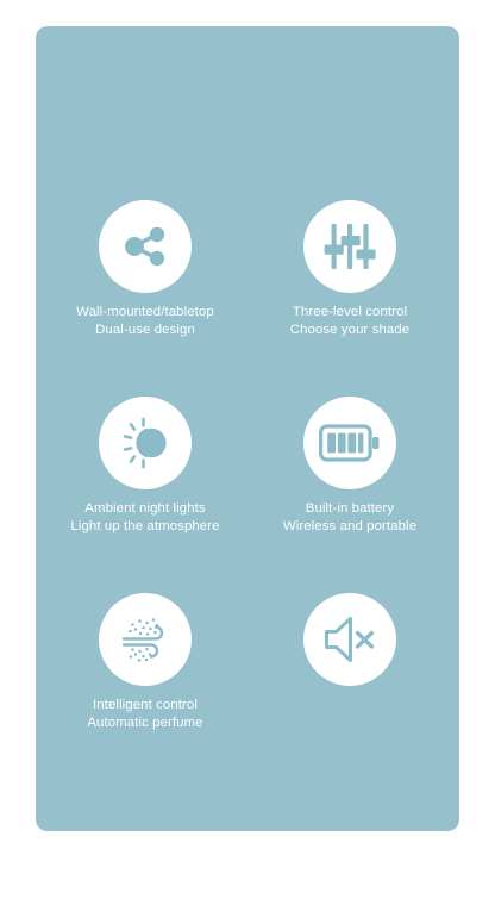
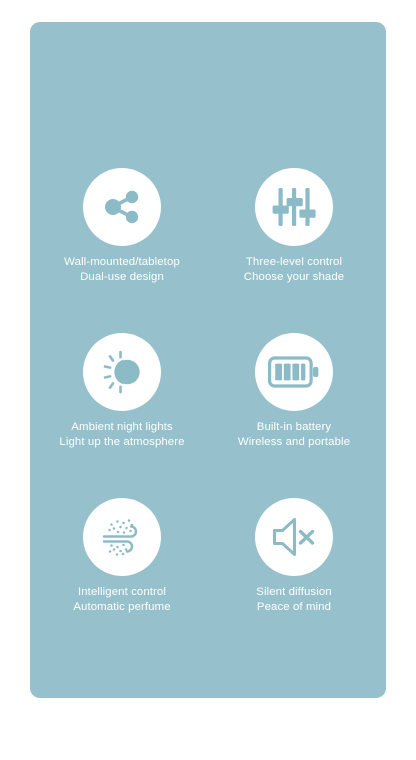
  Wall-mounted/tabletop
  Dual-use design
  Three-level control
  Choose your shade
  Ambient night lights
  Light up the atmosphere
  Built-in battery
  Wireless and portable
  Intelligent control
  Automatic perfume
+ Silent diffusion
+ Peace of mind
